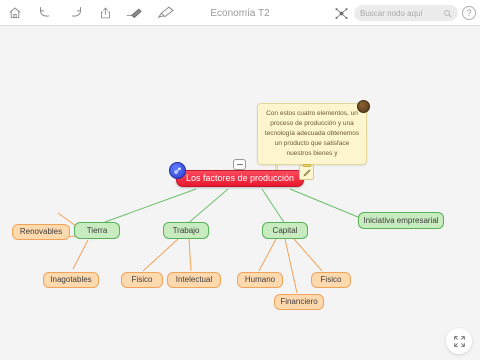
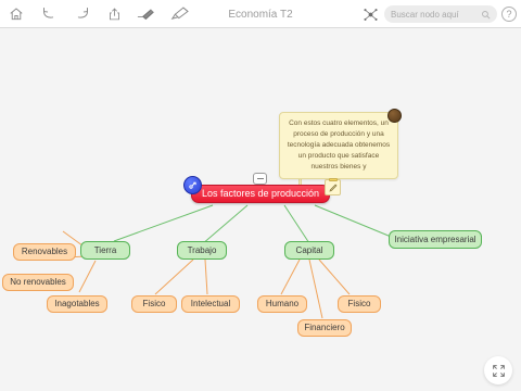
  Economía T2
  Buscar nodo aquí
  ?
  Los factores de producción
  Tierra
  Renovables
+ No renovables
  Inagotables
  Trabajo
  Fisico
  Intelectual
  Capital
  Humano
  Financiero
  Fisico
  Iniciativa empresarial
